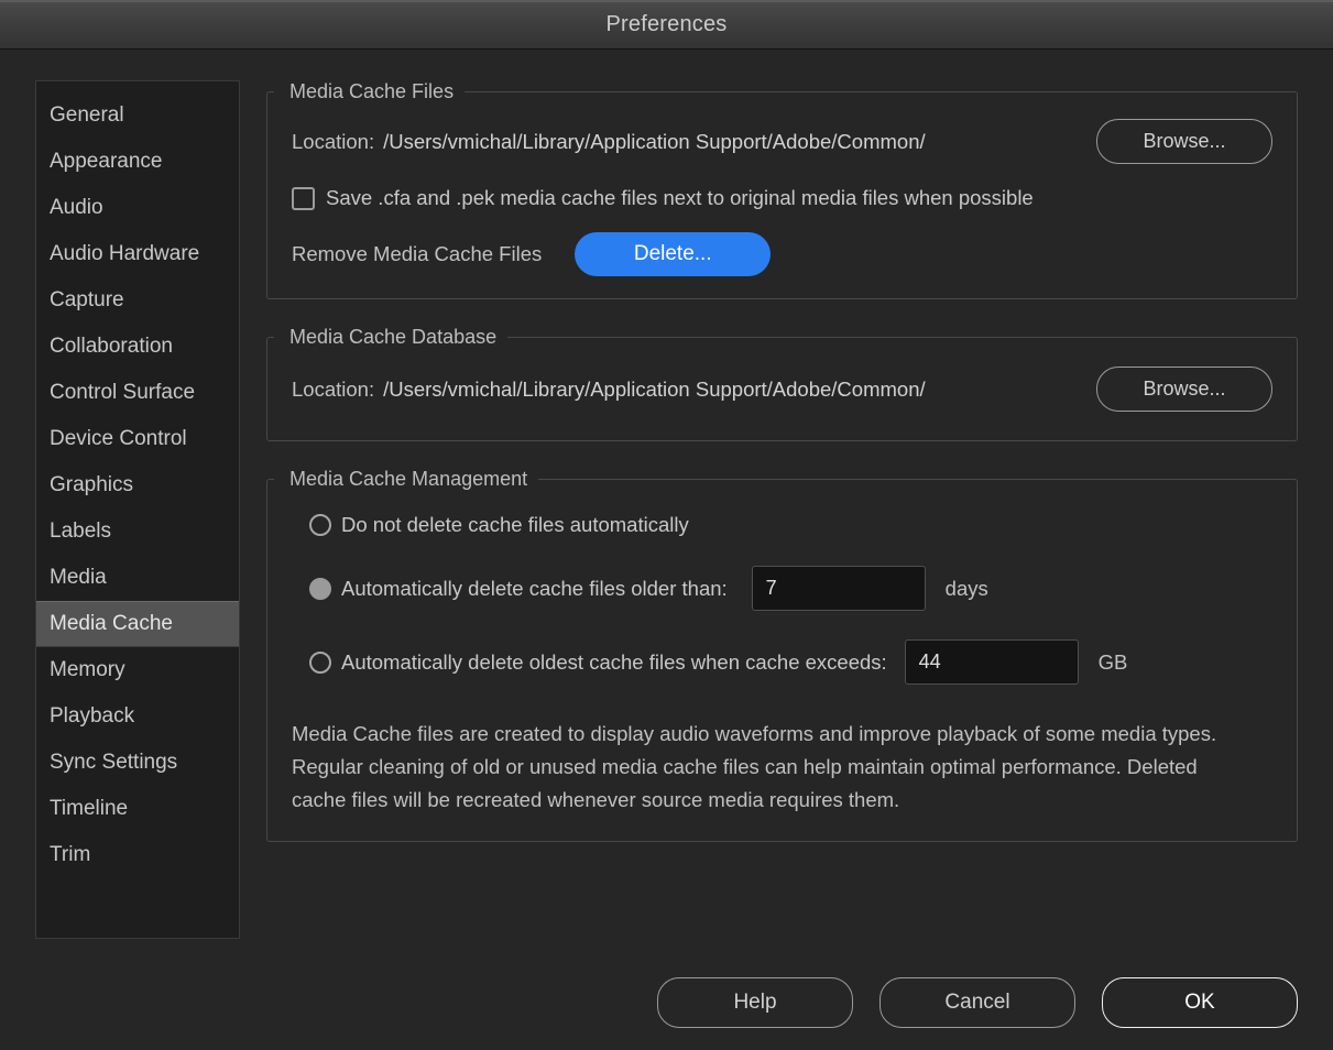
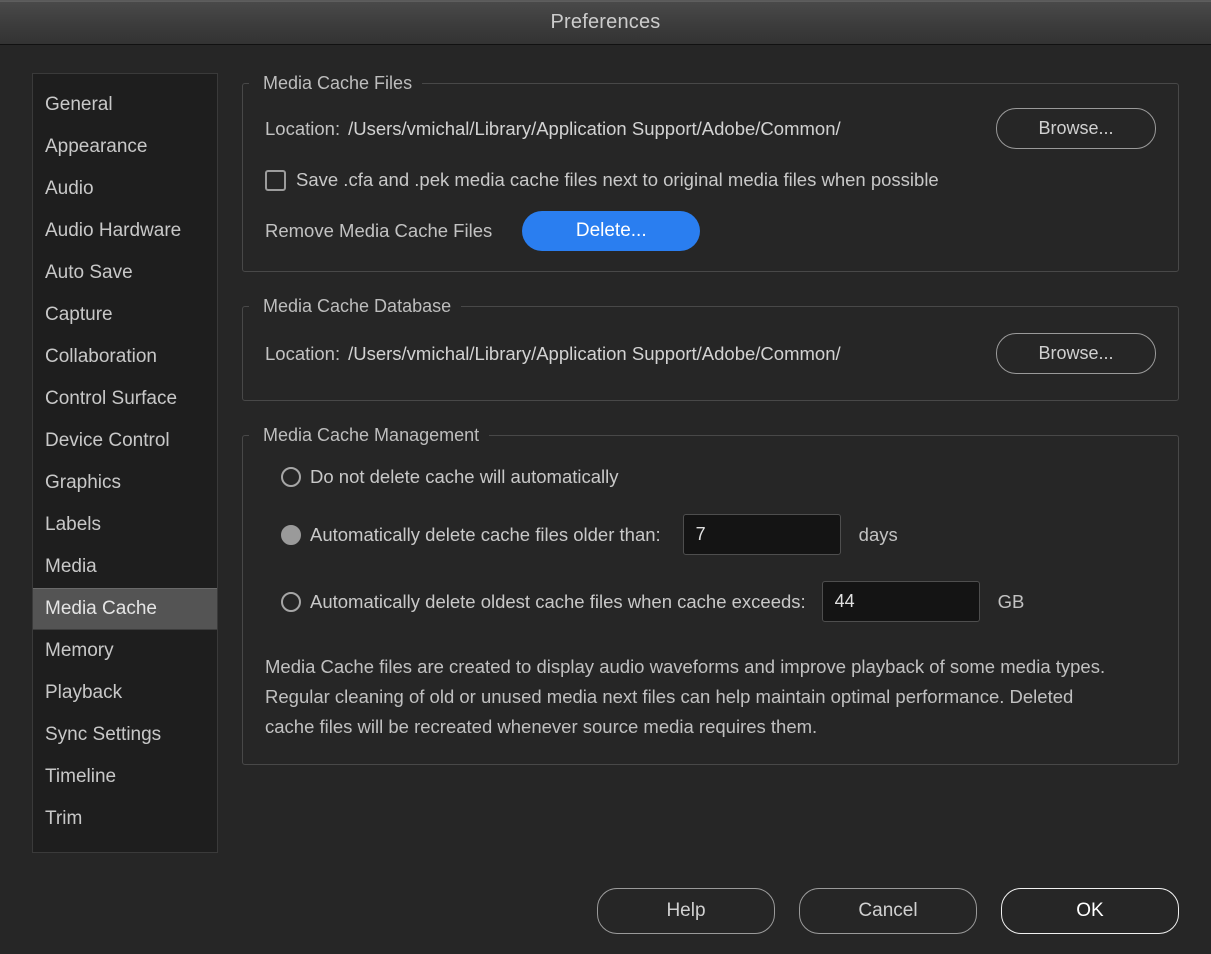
  Preferences
  General
  Appearance
  Audio
  Audio Hardware
+ Auto Save
  Capture
  Collaboration
  Control Surface
  Device Control
  Graphics
  Labels
  Media
  Media Cache
  Memory
  Playback
  Sync Settings
  Timeline
  Trim
  Media Cache Files
  Location:
  /Users/vmichal/Library/Application Support/Adobe/Common/
  Browse...
  Save .cfa and .pek media cache files next to original media files when possible
  Remove Media Cache Files
  Delete...
  Media Cache Database
  Location:
  /Users/vmichal/Library/Application Support/Adobe/Common/
  Browse...
  Media Cache Management
- Do not delete cache files automatically
+ Do not delete cache will automatically
  Automatically delete cache files older than:
  7
  days
  Automatically delete oldest cache files when cache exceeds:
  44
  GB
- Media Cache files are created to display audio waveforms and improve playback of some media types. Regular cleaning of old or unused media cache files can help maintain optimal performance. Deleted cache files will be recreated whenever source media requires them.
+ Media Cache files are created to display audio waveforms and improve playback of some media types. Regular cleaning of old or unused media next files can help maintain optimal performance. Deleted cache files will be recreated whenever source media requires them.
  Help
  Cancel
  OK
